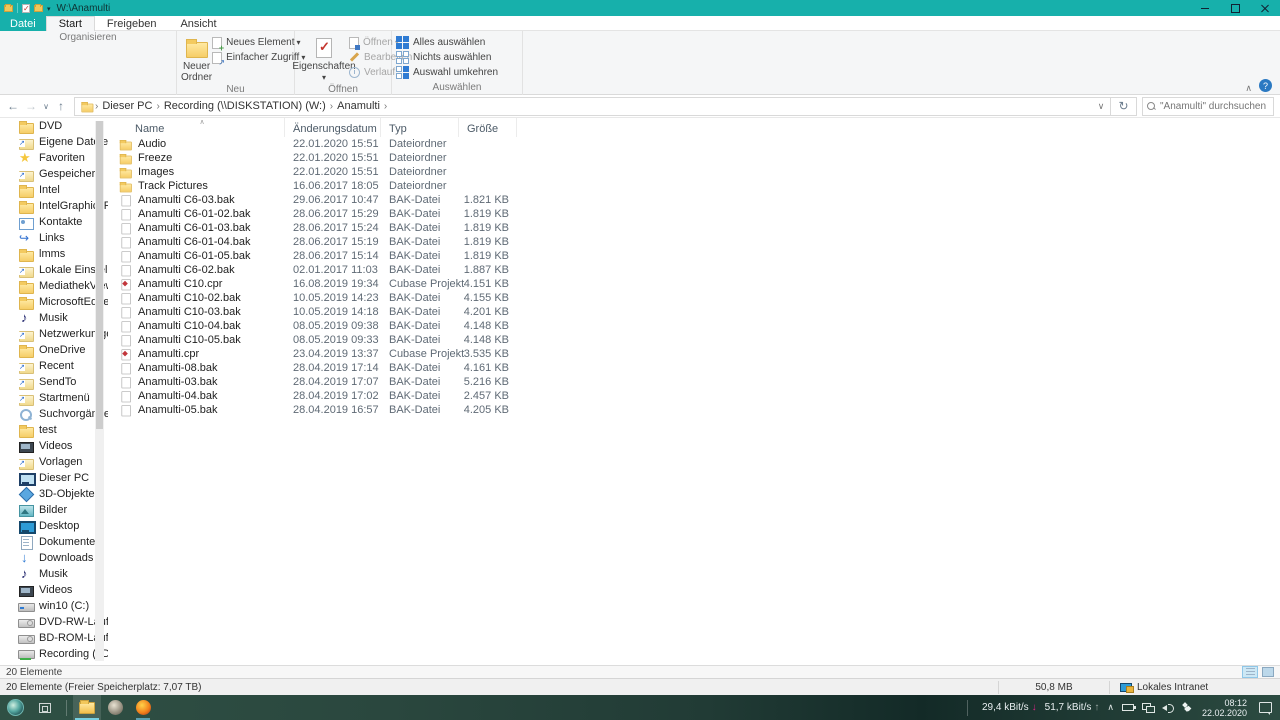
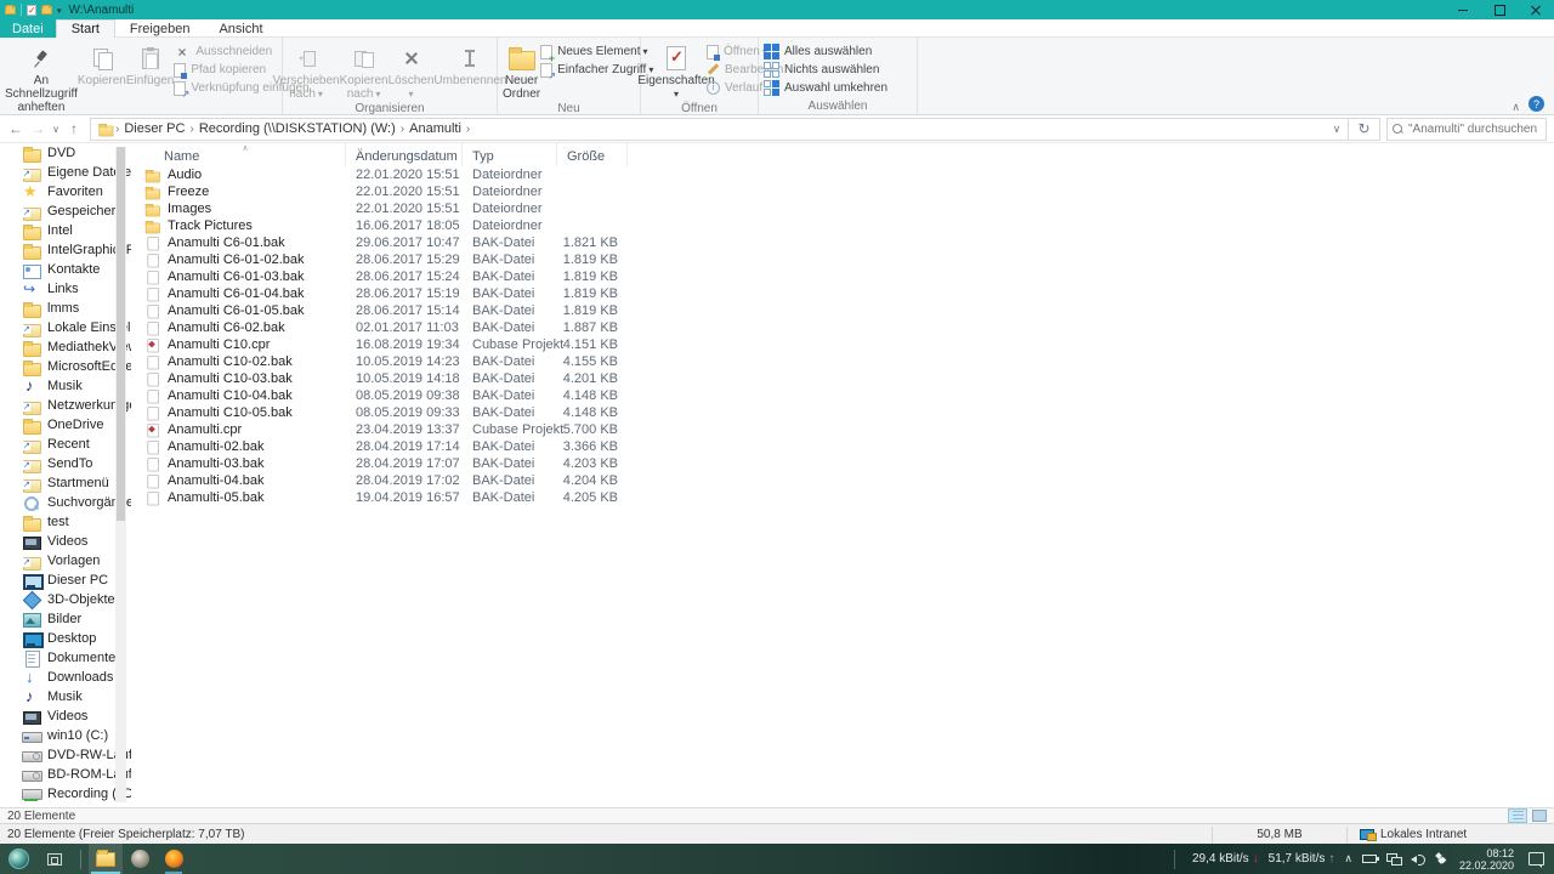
  W:\Anamulti
  Datei
  Start
  Freigeben
  Ansicht
+ An Schnellzugriff anheften
+ Kopieren
+ Einfügen
+ Ausschneiden
+ Pfad kopieren
+ Verknüpfung einfügen
+ Verschieben nach
+ Kopieren nach
+ Löschen
+ Umbenennen
  Organisieren
  Neuer Ordner
  Neues Element
  Einfacher Zugriff
  Neu
  Eigenschafte
  Öffnen
  Bearben
  Verlauf
  Öffnen
  Alles auswählen
  Nichts auswählen
  Auswahl umkehren
  Auswählen
  ←
  →
  ∨
  ↑
  Dieser PC
  Recording (\\DISKSTATION) (W:)
  Anamulti
  ∨
  ↻
  "Anamulti" durchsuchen
  DVD
  Eigene Date
  Favoriten
  Gespeicher
  Intel
  IntelGraphiP
  Kontakte
  Links
  lmms
  Lokale Einsl
  MediathekV
  MicrosoftEe
  Musik
  Netzwerku
  OneDrive
  Recent
  SendTo
  Startmenü
  Suchvorgäe
  test
  Videos
  Vorlagen
  Dieser PC
  3D-Objekte
  Bilder
  Desktop
  Dokumente
  Downloads
  Musik
  Videos
  win10 (C:)
  DVD-RW-Lf
  BD-ROM-Lf
  RecordingD
  Name
  Änderungsdatum
  Typ
  Größe
  Audio
  22.01.2020 15:51
  Dateiordner
  Freeze
  22.01.2020 15:51
  Dateiordner
  Images
  22.01.2020 15:51
  Dateiordner
  Track Pictures
  16.06.2017 18:05
  Dateiordner
- Anamulti C6-03.bak
+ Anamulti C6-01.bak
  29.06.2017 10:47
  BAK-Datei
  1.821 KB
  Anamulti C6-01-02.bak
  28.06.2017 15:29
  BAK-Datei
  1.819 KB
  Anamulti C6-01-03.bak
  28.06.2017 15:24
  BAK-Datei
  1.819 KB
  Anamulti C6-01-04.bak
  28.06.2017 15:19
  BAK-Datei
  1.819 KB
  Anamulti C6-01-05.bak
  28.06.2017 15:14
  BAK-Datei
  1.819 KB
  Anamulti C6-02.bak
  02.01.2017 11:03
  BAK-Datei
  1.887 KB
  Anamulti C10.cpr
  16.08.2019 19:34
  Cubase Projekt
  4.151 KB
  Anamulti C10-02.bak
  10.05.2019 14:23
  BAK-Datei
  4.155 KB
  Anamulti C10-03.bak
  10.05.2019 14:18
  BAK-Datei
  4.201 KB
  Anamulti C10-04.bak
  08.05.2019 09:38
  BAK-Datei
  4.148 KB
  Anamulti C10-05.bak
  08.05.2019 09:33
  BAK-Datei
  4.148 KB
  Anamulti.cpr
  23.04.2019 13:37
  Cubase Projekt
- 3.535 KB
+ 5.700 KB
- Anamulti-08.bak
+ Anamulti-02.bak
  28.04.2019 17:14
  BAK-Datei
- 4.161 KB
+ 3.366 KB
  Anamulti-03.bak
  28.04.2019 17:07
  BAK-Datei
- 5.216 KB
+ 4.203 KB
  Anamulti-04.bak
  28.04.2019 17:02
  BAK-Datei
- 2.457 KB
+ 4.204 KB
  Anamulti-05.bak
- 28.04.2019 16:57
+ 19.04.2019 16:57
  BAK-Datei
  4.205 KB
  20 Elemente
  20 Elemente (Freier Speicherplatz: 7,07 TB)
  50,8 MB
  Lokales Intranet
  29,4 kBit/s
  ↓
  51,7 kBit/s
  ↑
  08:12
  22.02.2020
